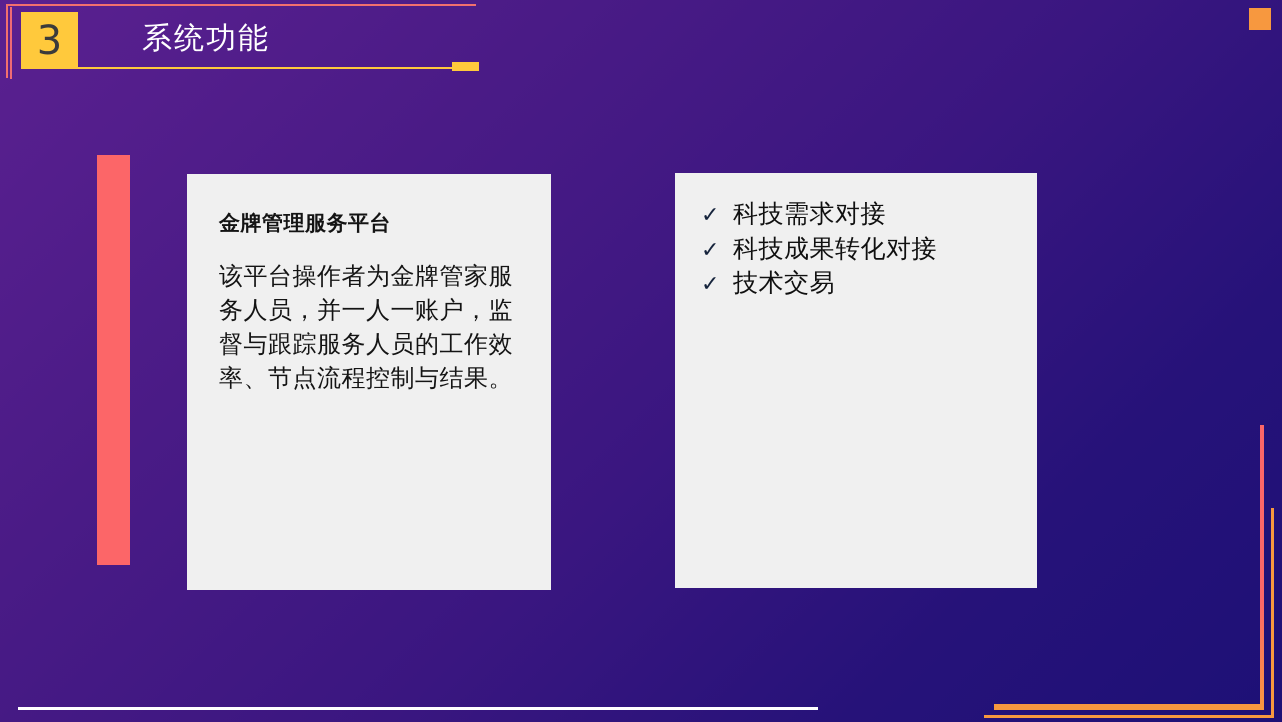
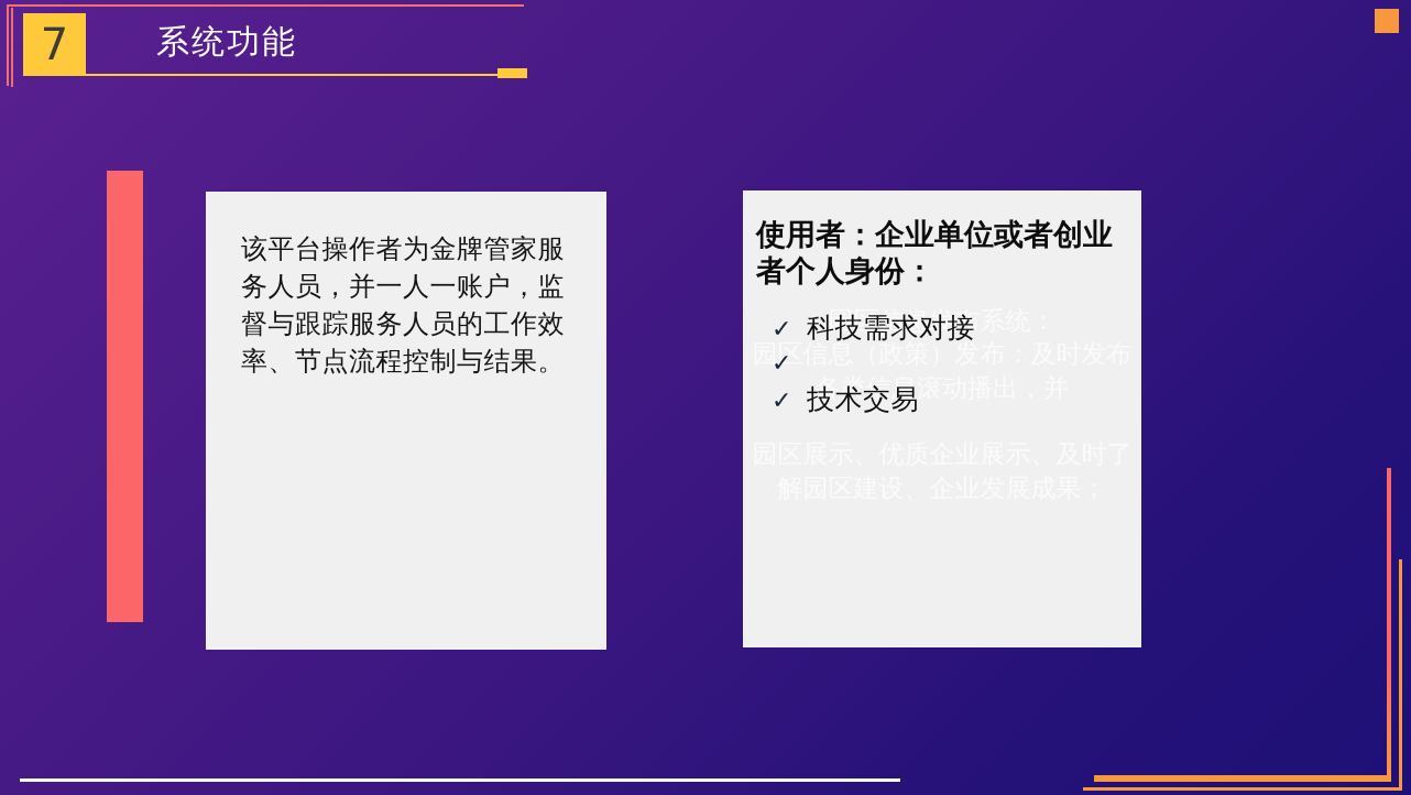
- 3
+ 7
  系统功能
- 金牌管理服务平台
  该平台操作者为金牌管家服务人员，并一人一账户，监督与跟踪服务人员的工作效率、节点流程控制与结果。
+ 使用者：企业单位或者创业者个人身份：
+ 园区信息发布系统：
+ 园区信息（政策）发布：及时发布各类信息滚动播出，并
  ✓
  科技需求对接
  ✓
- 科技成果转化对接
  ✓
  技术交易
